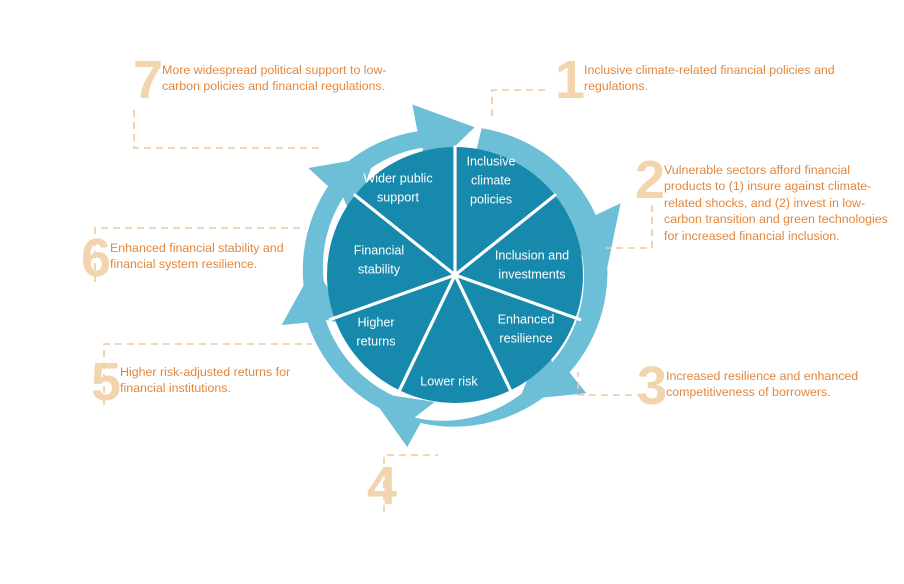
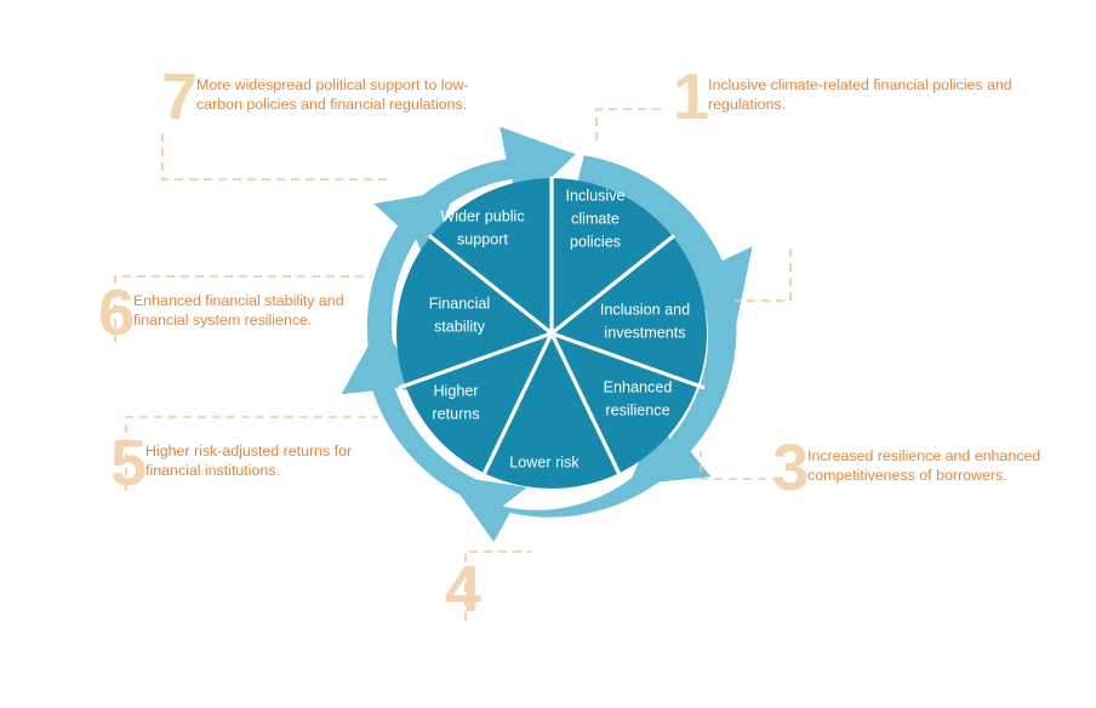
  Inclusive
  climate
  policies
  Inclusion and
  investments
  Enhanced
  resilience
  Lower risk
  Higher
  returns
  Financial
  stability
  Wider public
  support
  7
  More widespread political support to low-carbon policies and financial regulations.
  1
  Inclusive climate-related financial policies and regulations.
- 2
- Vulnerable sectors afford financial products to (1) insure against climate-related shocks, and (2) invest in low-carbon transition and green technologies for increased financial inclusion.
  3
  Increased resilience and enhanced competitiveness of borrowers.
  4
  5
  Higher risk-adjusted returns for financial institutions.
  6
  Enhanced financial stability and financial system resilience.
